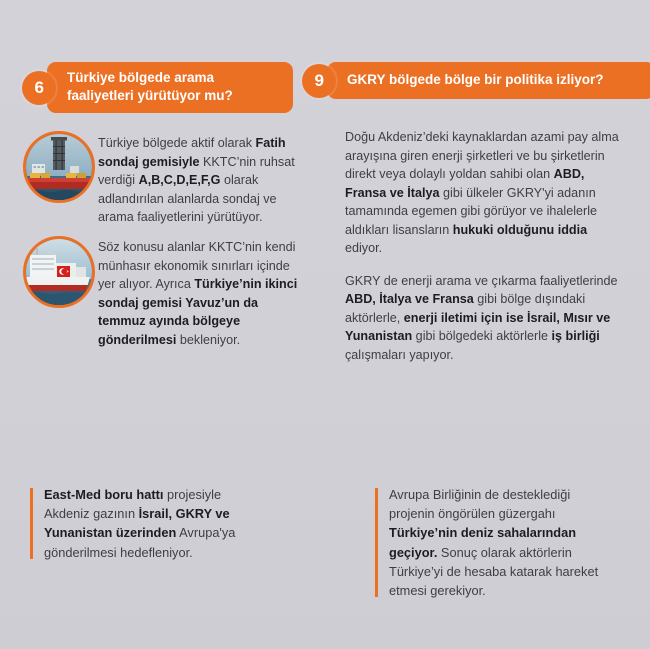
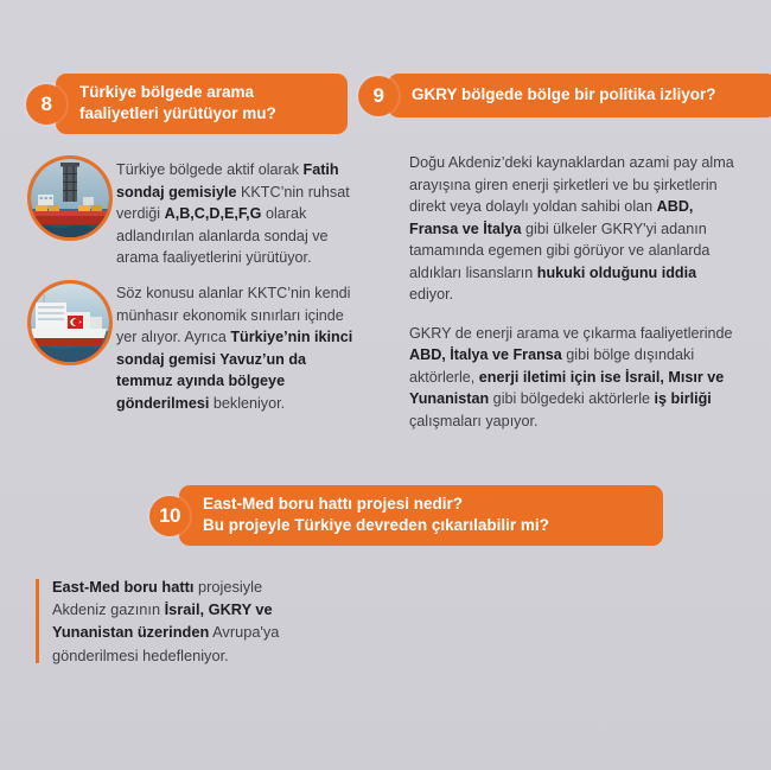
- 6
+ 8
  Türkiye bölgede arama
  faaliyetleri yürütüyor mu?
  9
  GKRY bölgede bölge bir politika izliyor?
  Türkiye bölgede aktif olarak Fatih sondaj gemisiyle KKTC’nin ruhsat verdiği A,B,C,D,E,F,G olarak adlandırılan alanlarda sondaj ve arama faaliyetlerini yürütüyor.
  Söz konusu alanlar KKTC’nin kendi münhasır ekonomik sınırları içinde yer alıyor. Ayrıca Türkiye’nin ikinci sondaj gemisi Yavuz’un da temmuz ayında bölgeye gönderilmesi bekleniyor.
- Doğu Akdeniz’deki kaynaklardan azami pay alma arayışına giren enerji şirketleri ve bu şirketlerin direkt veya dolaylı yoldan sahibi olan ABD, Fransa ve İtalya gibi ülkeler GKRY'yi adanın tamamında egemen gibi görüyor ve ihalelerle aldıkları lisansların hukuki olduğunu iddia ediyor.
+ Doğu Akdeniz’deki kaynaklardan azami pay alma arayışına giren enerji şirketleri ve bu şirketlerin direkt veya dolaylı yoldan sahibi olan ABD, Fransa ve İtalya gibi ülkeler GKRY'yi adanın tamamında egemen gibi görüyor ve alanlarda aldıkları lisansların hukuki olduğunu iddia ediyor.
  GKRY de enerji arama ve çıkarma faaliyetlerinde ABD, İtalya ve Fransa gibi bölge dışındaki aktörlerle, enerji iletimi için ise İsrail, Mısır ve Yunanistan gibi bölgedeki aktörlerle iş birliği çalışmaları yapıyor.
+ 10
+ East-Med boru hattı projesi nedir?
+ Bu projeyle Türkiye devreden çıkarılabilir mi?
  East-Med boru hattı projesiyle Akdeniz gazının İsrail, GKRY ve Yunanistan üzerinden Avrupa'ya gönderilmesi hedefleniyor.
- Avrupa Birliğinin de desteklediği projenin öngörülen güzergahı Türkiye’nin deniz sahalarından geçiyor. Sonuç olarak aktörlerin Türkiye’yi de hesaba katarak hareket etmesi gerekiyor.
